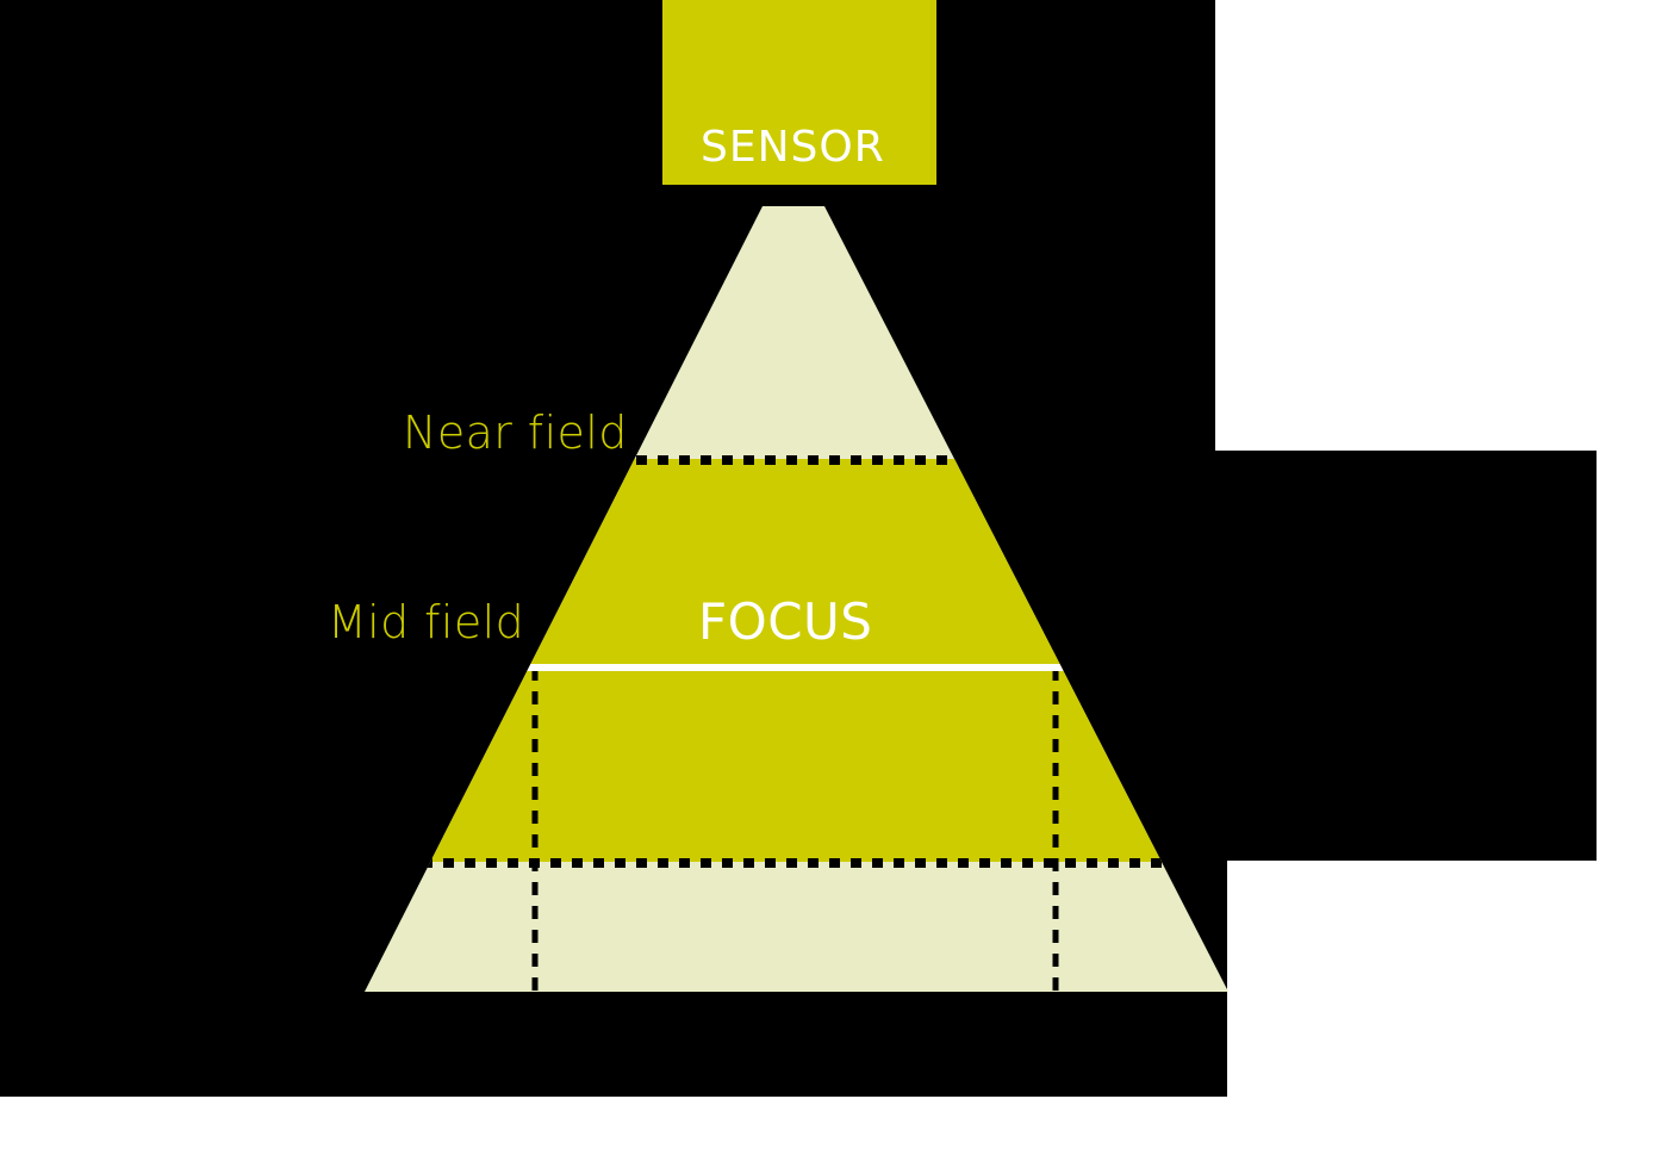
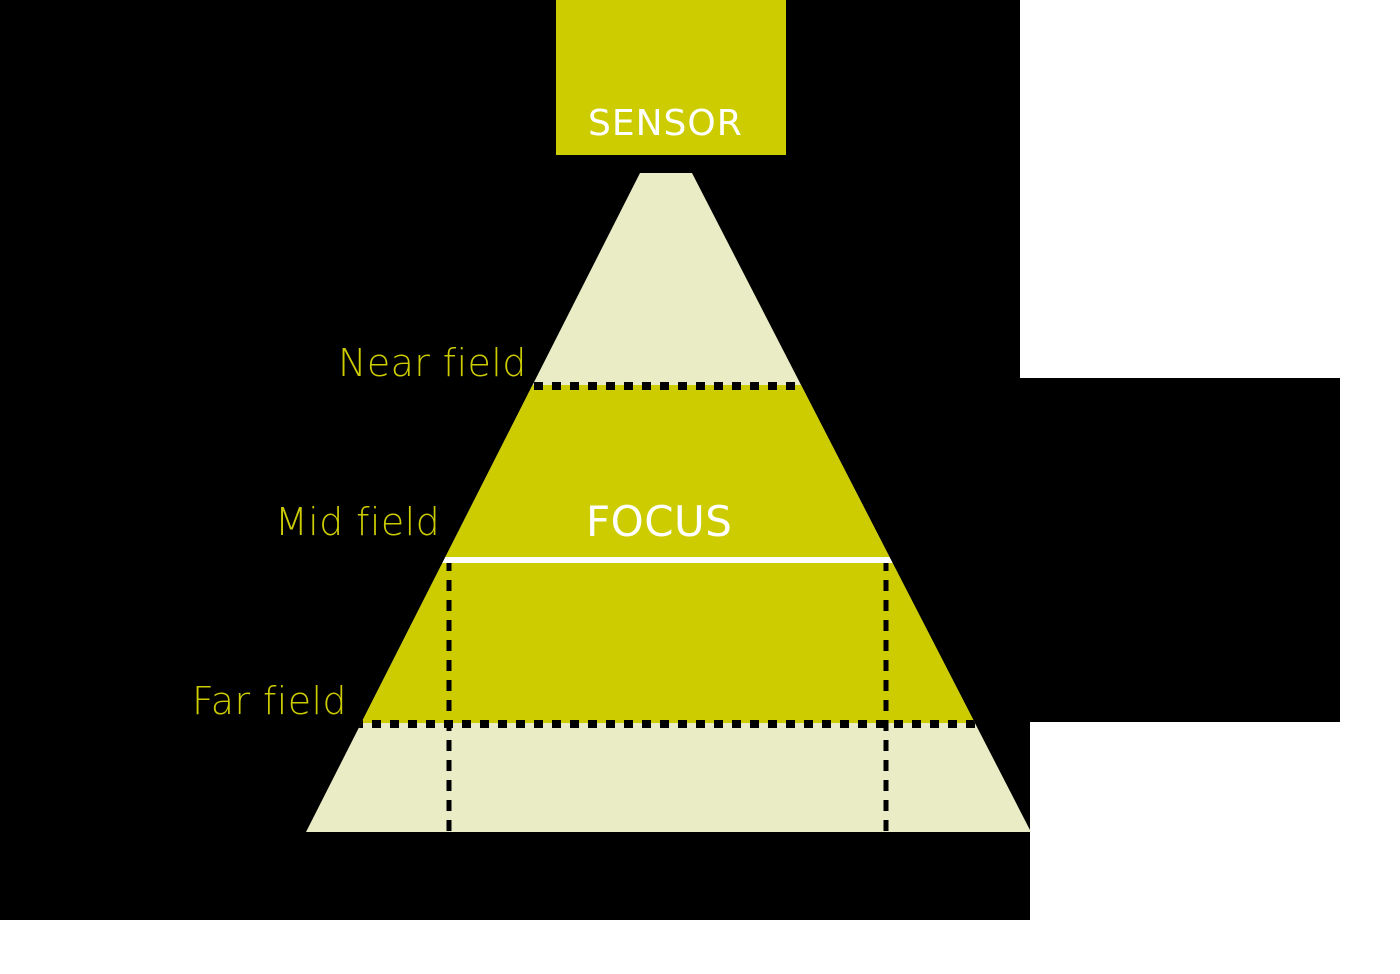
  SENSOR
  FOCUS
  Near field
  Mid field
+ Far field
